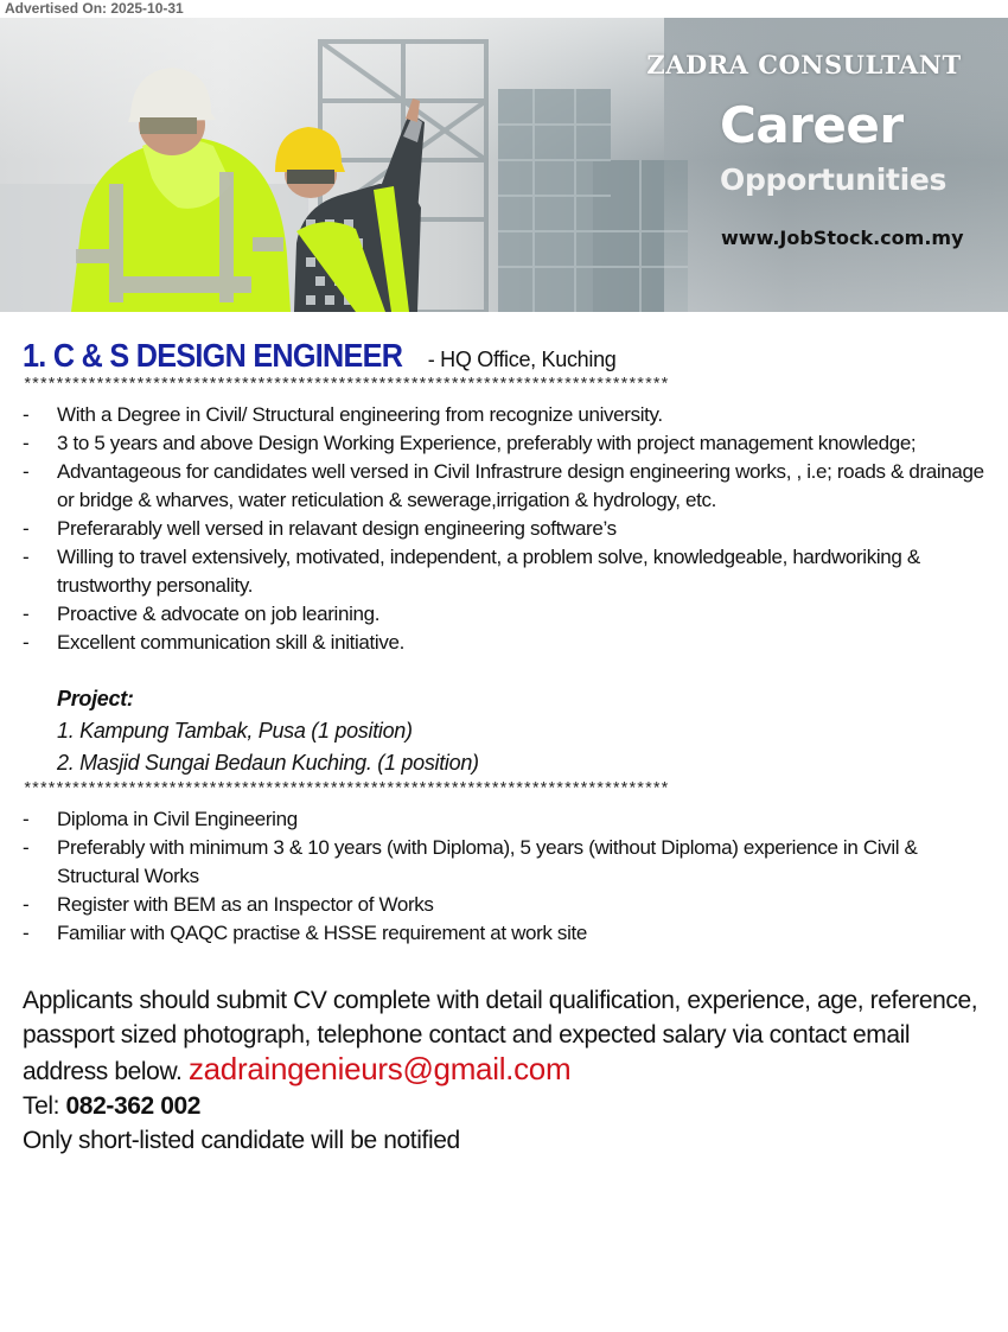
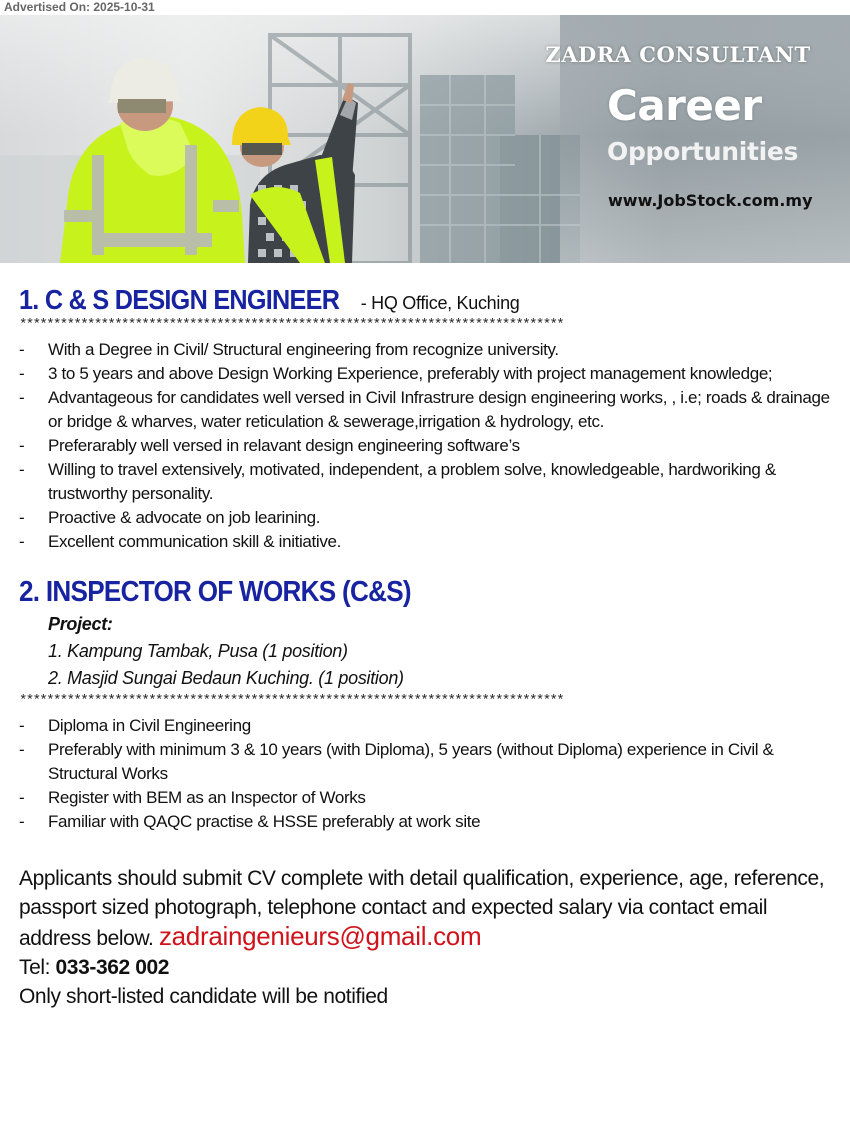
  Advertised On: 2025-10-31
  ZADRA CONSULTANT
  Career
  Opportunities
  www.JobStock.com.my
  1. C & S DESIGN ENGINEER
  - HQ Office, Kuching
  ********************************************************************************
  -
  With a Degree in Civil/ Structural engineering from recognize university.
  -
  3 to 5 years and above Design Working Experience, preferably with project management knowledge;
  -
  Advantageous for candidates well versed in Civil Infrastrure design engineering works, , i.e; roads & drainage or bridge & wharves, water reticulation & sewerage,irrigation & hydrology, etc.
  -
  Preferarably well versed in relavant design engineering software’s
  -
  Willing to travel extensively, motivated, independent, a problem solve, knowledgeable, hardworiking & trustworthy personality.
  -
  Proactive & advocate on job learining.
  -
  Excellent communication skill & initiative.
+ 2. INSPECTOR OF WORKS (C&S)
  Project:
  1. Kampung Tambak, Pusa (1 position)
  2. Masjid Sungai Bedaun Kuching. (1 position)
  ********************************************************************************
  -
  Diploma in Civil Engineering
  -
  Preferably with minimum 3 & 10 years (with Diploma), 5 years (without Diploma) experience in Civil & Structural Works
  -
  Register with BEM as an Inspector of Works
  -
- Familiar with QAQC practise & HSSE requirement at work site
+ Familiar with QAQC practise & HSSE preferably at work site
  Applicants should submit CV complete with detail qualification, experience, age, reference, passport sized photograph, telephone contact and expected salary via contact email address below. zadraingenieurs@gmail.com
- Tel: 082-362 002
+ Tel: 033-362 002
  Only short-listed candidate will be notified
